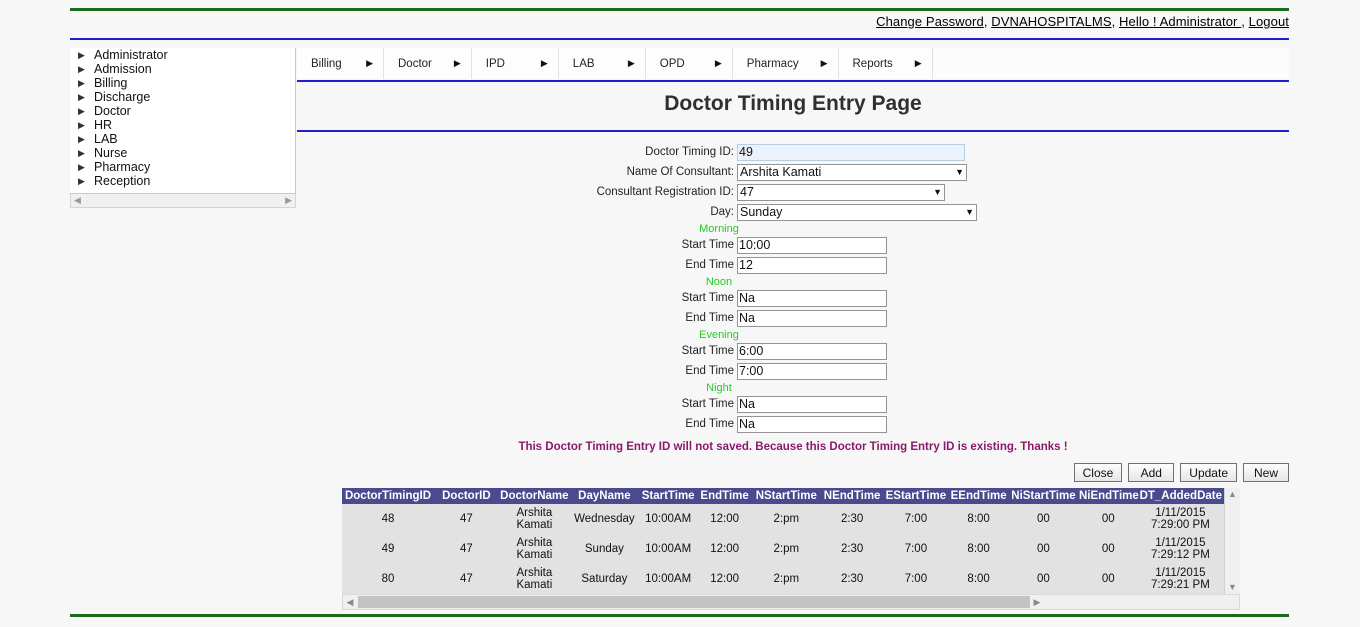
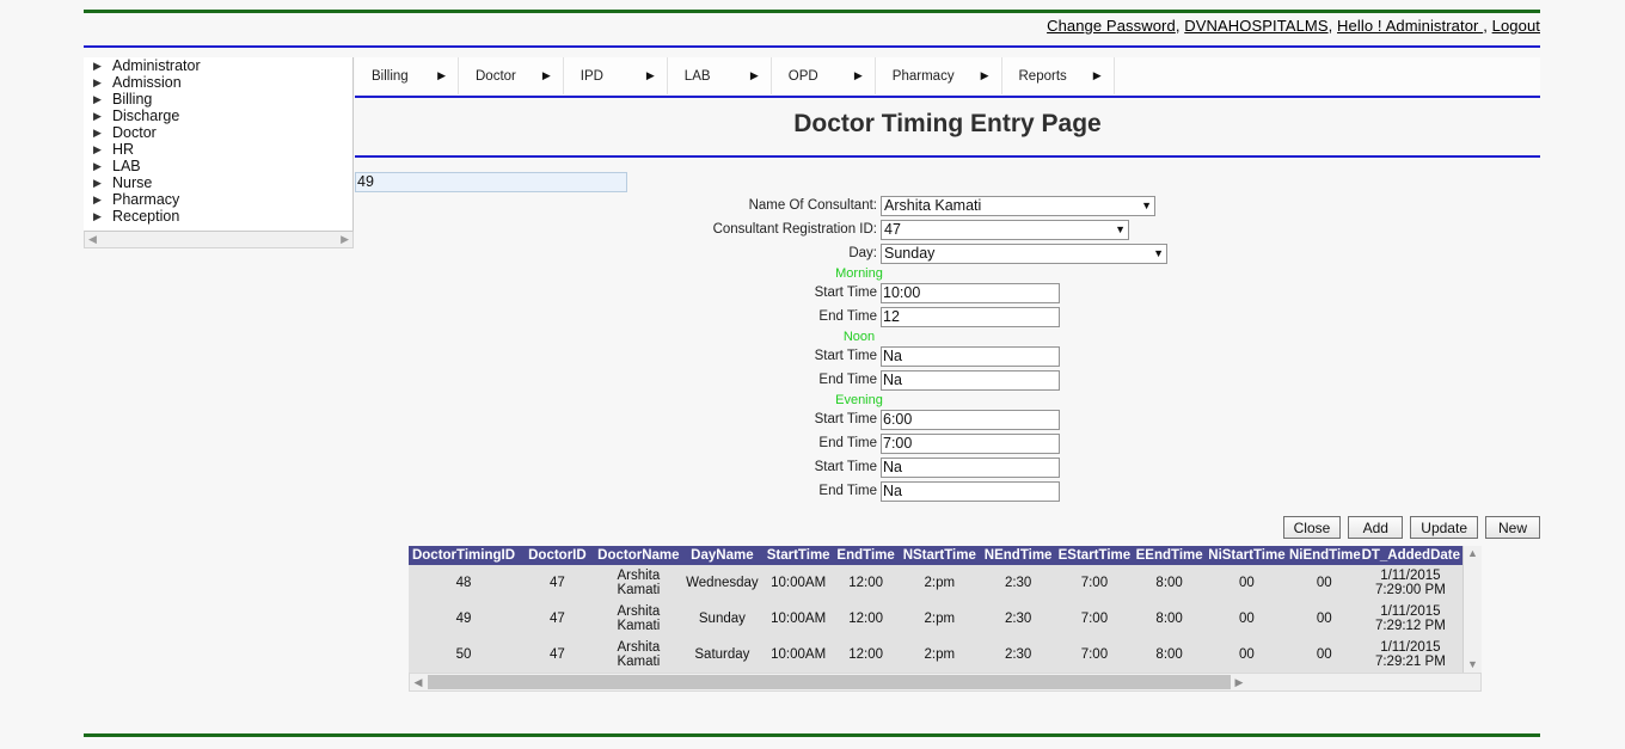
  Change Password, DVNAHOSPITALMS, Hello ! Administrator , Logout
  ▶
  Administrator
  ▶
  Admission
  ▶
  Billing
  ▶
  Discharge
  ▶
  Doctor
  ▶
  HR
  ▶
  LAB
  ▶
  Nurse
  ▶
  Pharmacy
  ▶
  Reception
  ◀
  ▶
  Billing
  ▶
  Doctor
  ▶
  IPD
  ▶
  LAB
  ▶
  OPD
  ▶
  Pharmacy
  ▶
  Reports
  ▶
  Doctor Timing Entry Page
- Doctor Timing ID:
  49
  Name Of Consultant:
  Arshita Kamati
  ▼
  Consultant Registration ID:
  47
  ▼
  Day:
  Sunday
  ▼
  Morning
  Start Time
  10:00
  End Time
  12
  Noon
  Start Time
  Na
  End Time
  Na
  Evening
  Start Time
  6:00
  End Time
  7:00
- Night
  Start Time
  Na
  End Time
  Na
- This Doctor Timing Entry ID will not saved. Because this Doctor Timing Entry ID is existing. Thanks !
  Close
  Add
  Update
  New
  DoctorTimingID	DoctorID	DoctorName	DayName	StartTime	EndTime	NStartTime	NEndTime	EStartTime	EEndTime	NiStartTime	NiEndTime	DT_AddedDate
  48	47	Arshita Kamati	Wednesday	10:00AM	12:00	2:pm	2:30	7:00	8:00	00	00	1/11/2015 7:29:00 PM
  49	47	Arshita Kamati	Sunday	10:00AM	12:00	2:pm	2:30	7:00	8:00	00	00	1/11/2015 7:29:12 PM
- 80	47	Arshita Kamati	Saturday	10:00AM	12:00	2:pm	2:30	7:00	8:00	00	00	1/11/2015 7:29:21 PM
+ 50	47	Arshita Kamati	Saturday	10:00AM	12:00	2:pm	2:30	7:00	8:00	00	00	1/11/2015 7:29:21 PM
  ▲
  ▼
  ◀
  ▶
